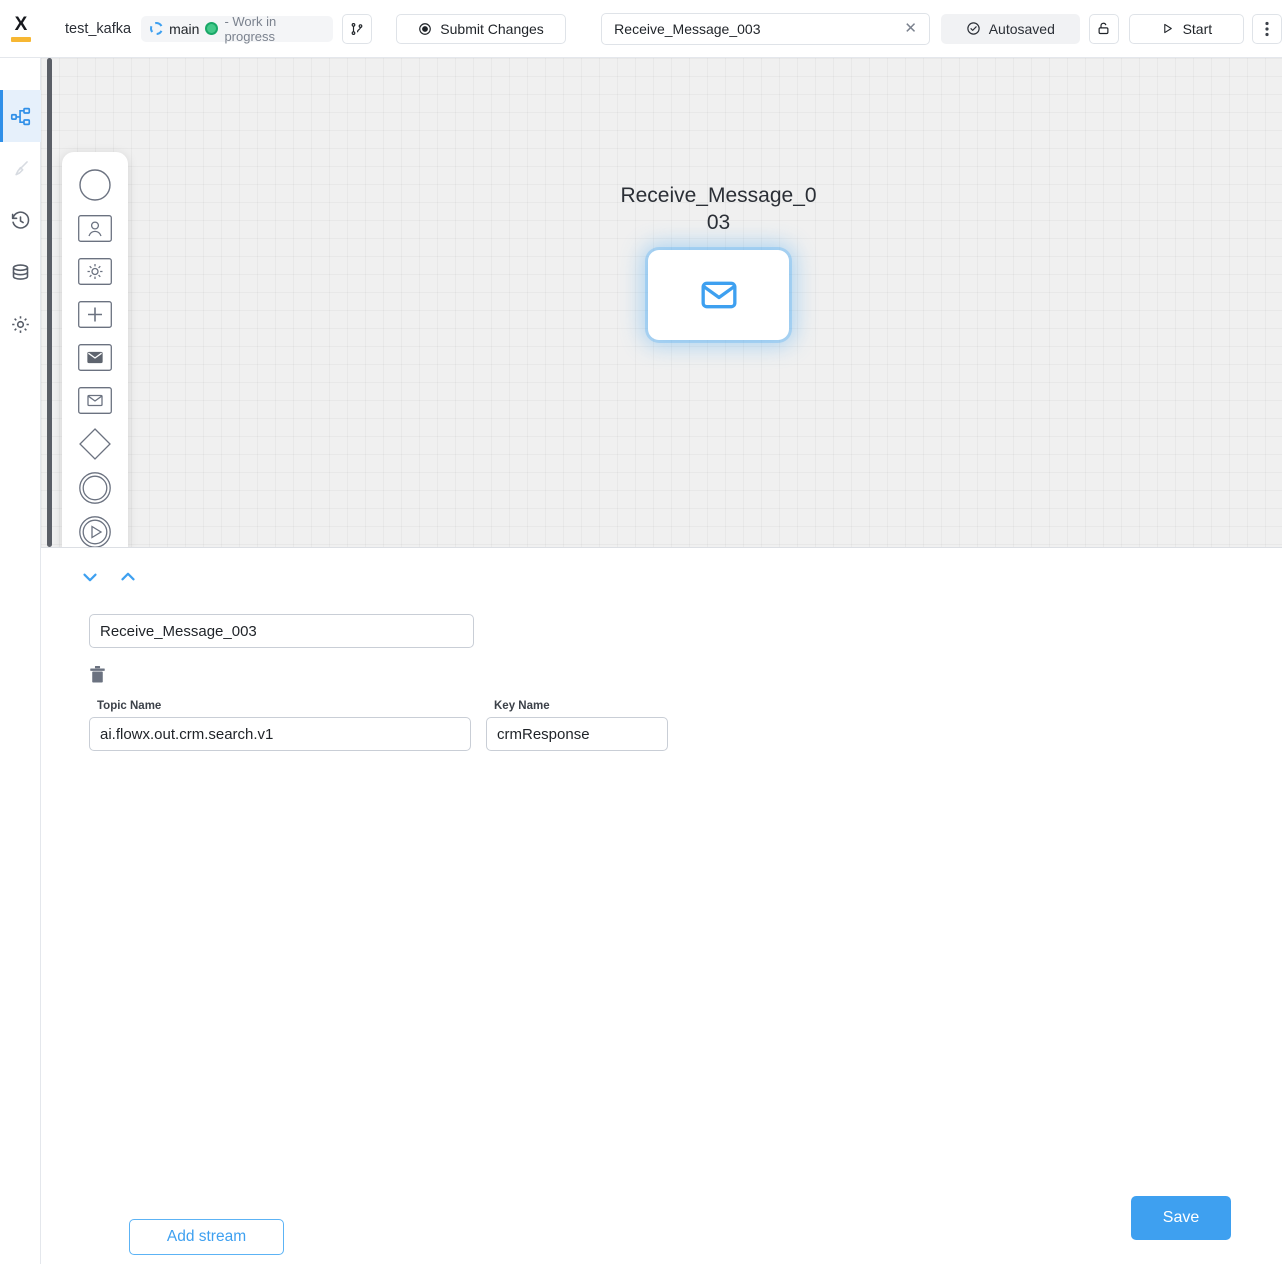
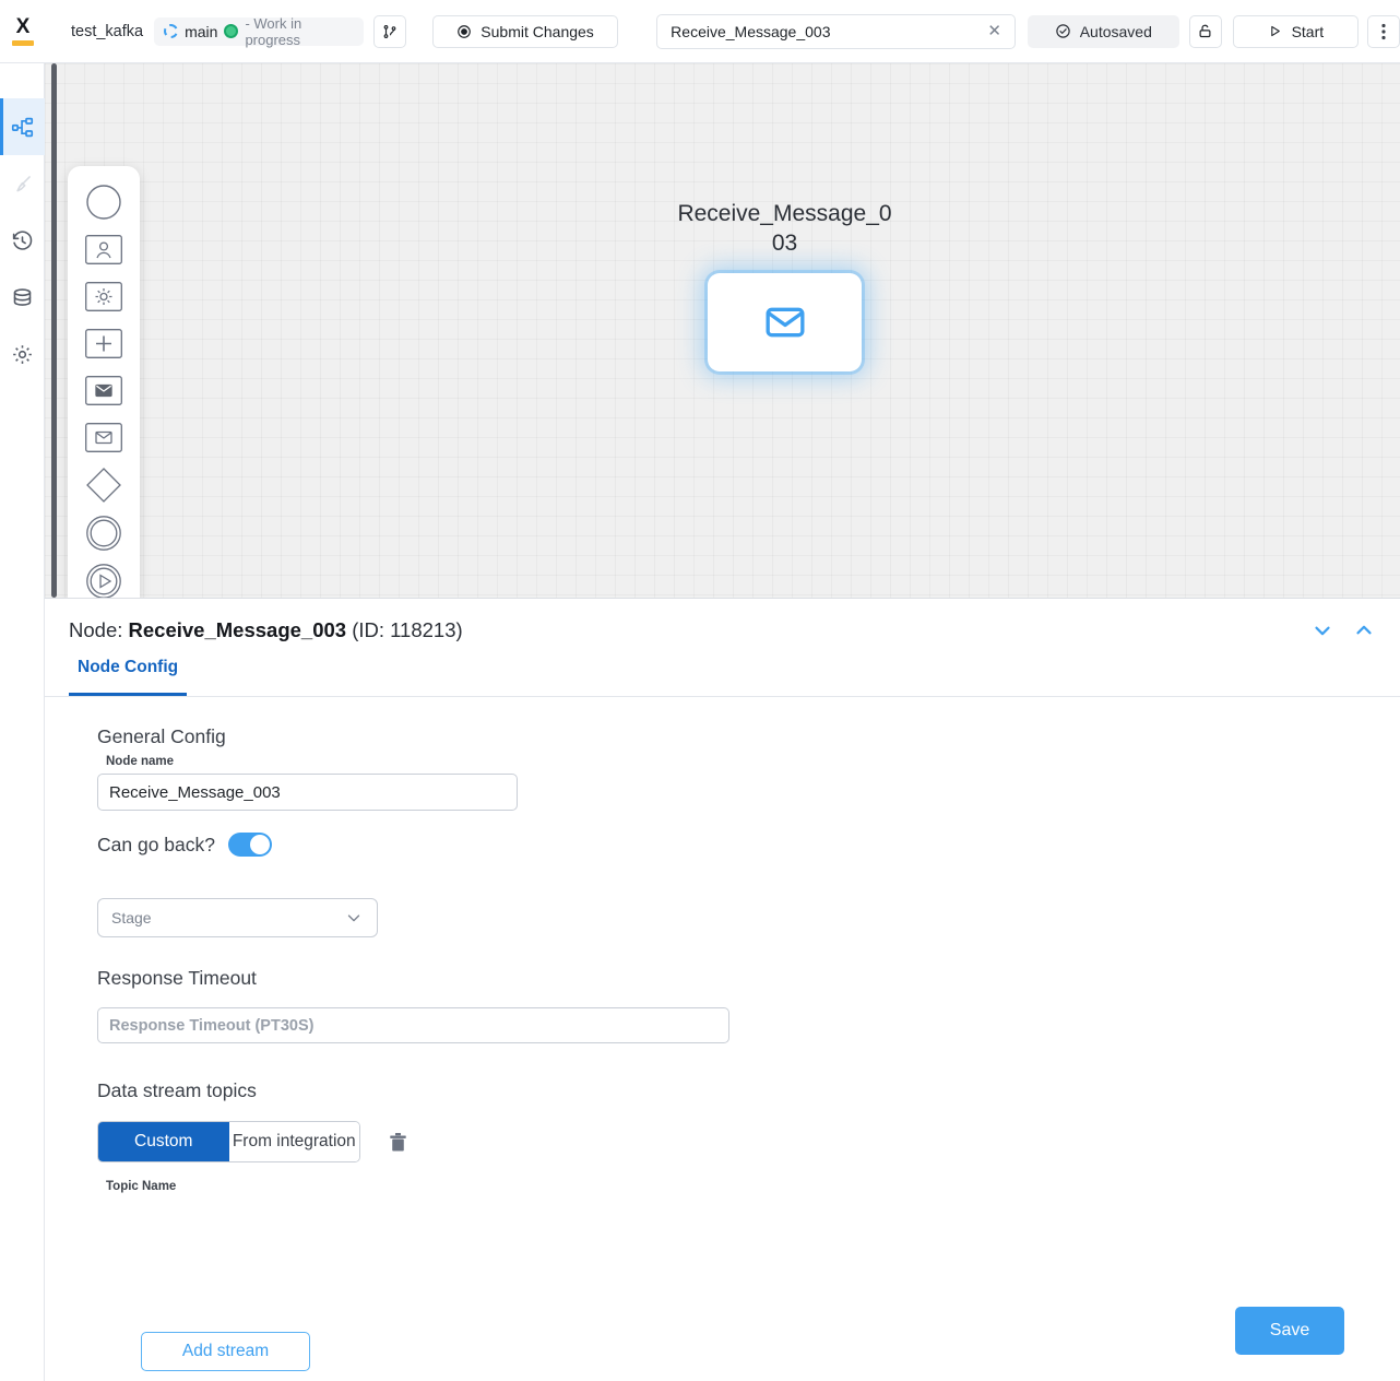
  X
  test_kafka
  main
  - Work in progress
  Submit Changes
  Receive_Message_003
  ✕
  Autosaved
  Start
  Receive_Message_003
+ Node: Receive_Message_003 (ID: 118213)
+ Node Config
+ General Config
+ Node name
  Receive_Message_003
+ Can go back?
+ Stage
+ Response Timeout
+ Response Timeout (PT30S)
+ Data stream topics
+ Custom
+ From integration
  Topic Name
- ai.flowx.out.crm.search.v1
- Key Name
- crmResponse
  Add stream
  Save
